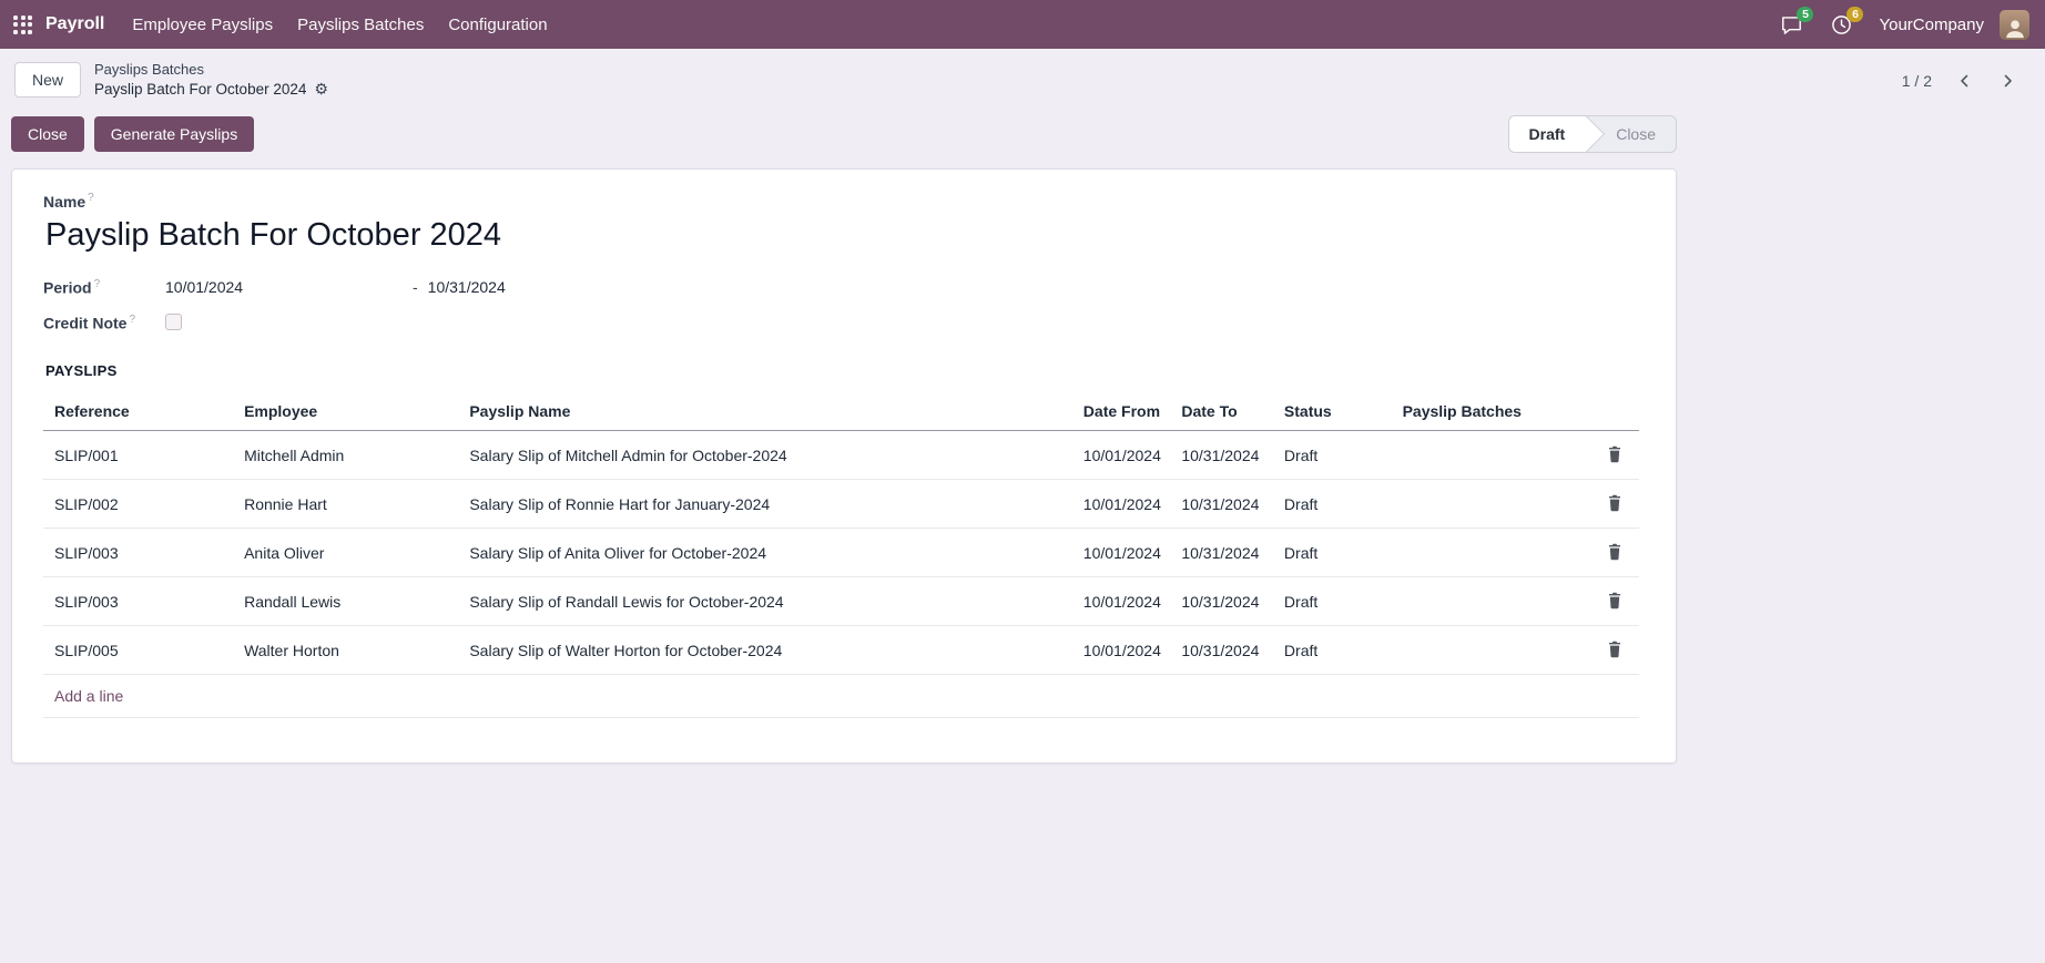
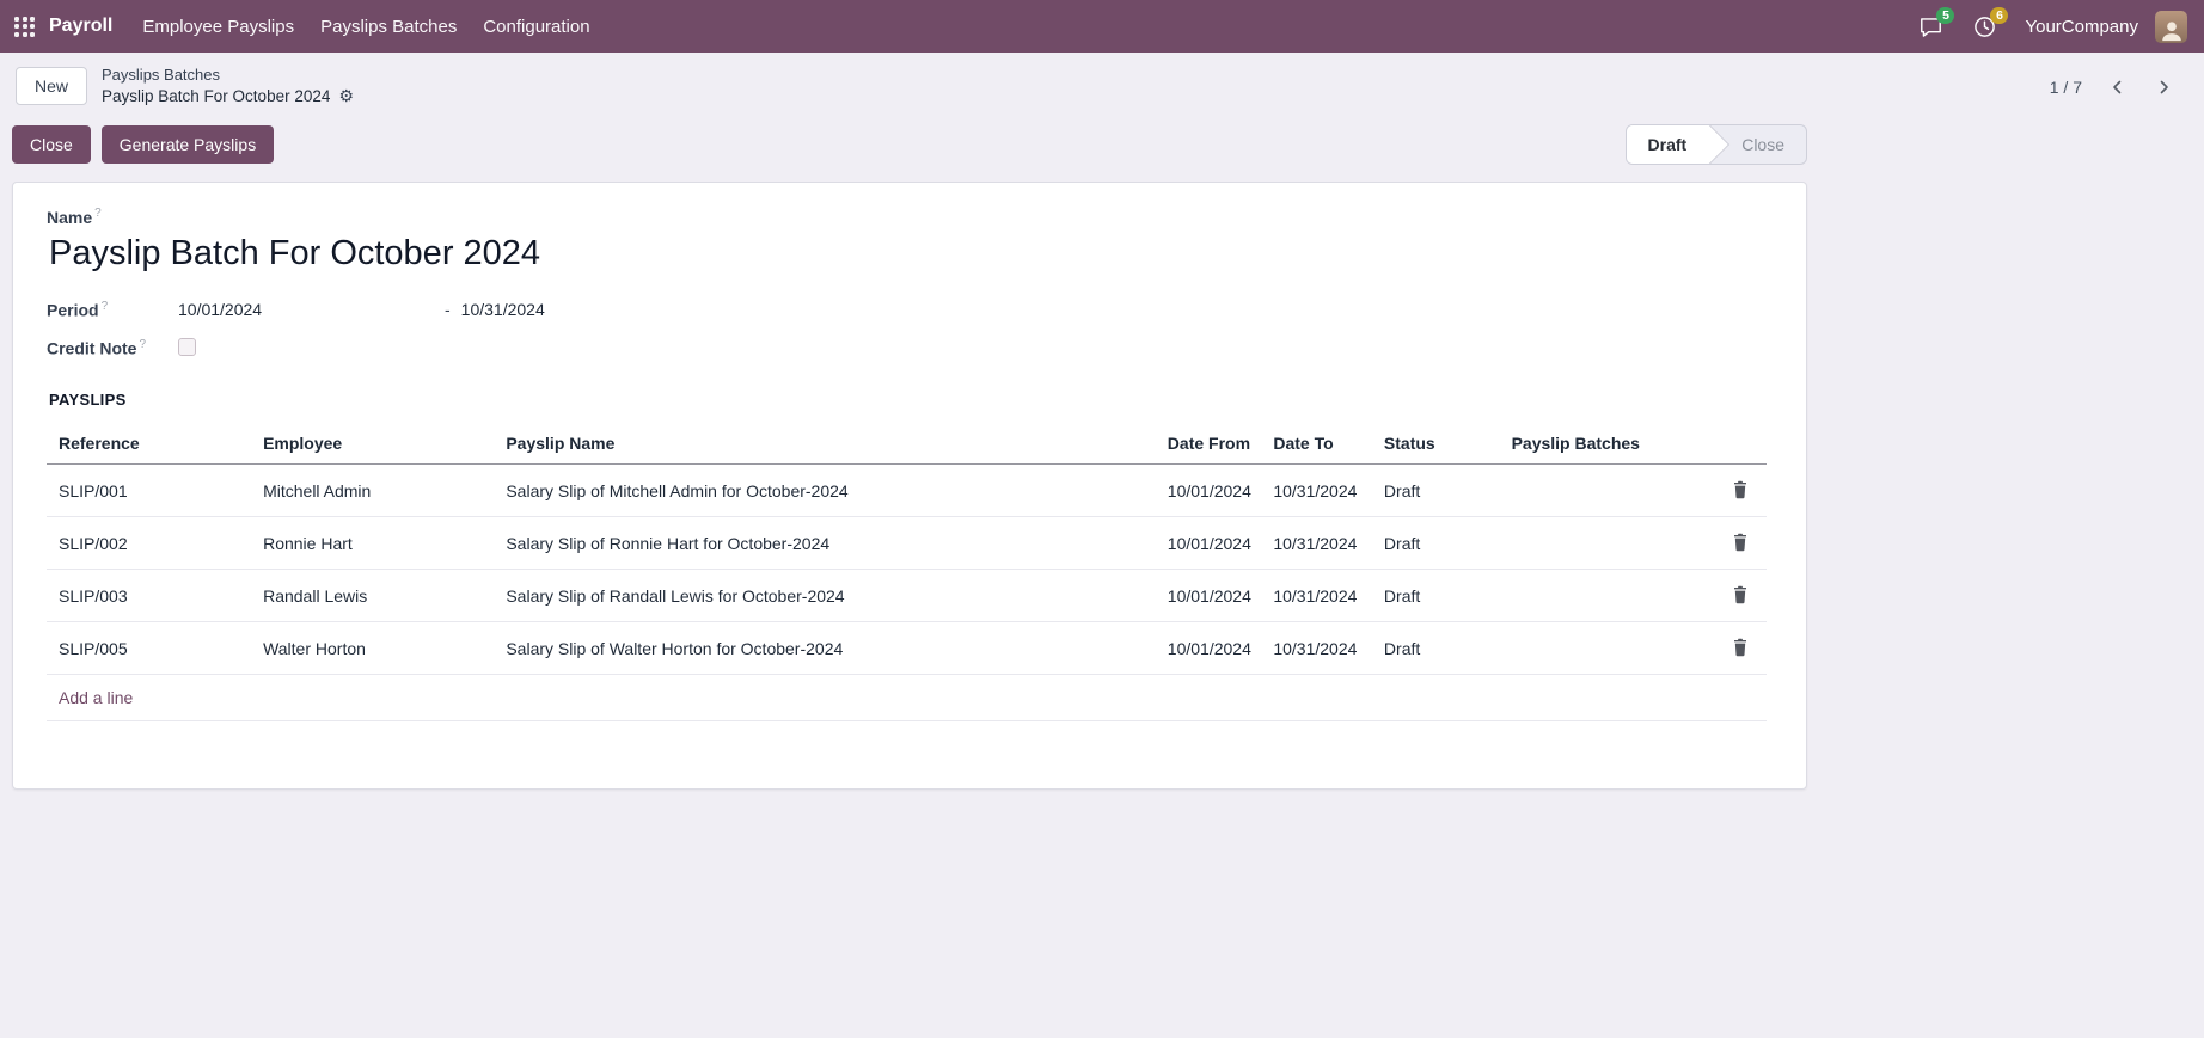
  Payroll
  Employee Payslips
  Payslips Batches
  Configuration
  5
  6
  YourCompany
  New
  Payslips Batches
  Payslip Batch For October 2024
  ⚙
- 1 / 2
+ 1 / 7
  Close
  Generate Payslips
  Draft
  Close
  Name ?
  Payslip Batch For October 2024
  Period ?
  10/01/2024
  -
  10/31/2024
  Credit Note ?
  PAYSLIPS
  Reference	Employee	Payslip Name	Date From	Date To	Status	Payslip Batches
  SLIP/001	Mitchell Admin	Salary Slip of Mitchell Admin for October-2024	10/01/2024	10/31/2024	Draft
- SLIP/002	Ronnie Hart	Salary Slip of Ronnie Hart for January-2024	10/01/2024	10/31/2024	Draft
+ SLIP/002	Ronnie Hart	Salary Slip of Ronnie Hart for October-2024	10/01/2024	10/31/2024	Draft
- SLIP/003	Anita Oliver	Salary Slip of Anita Oliver for October-2024	10/01/2024	10/31/2024	Draft
  SLIP/003	Randall Lewis	Salary Slip of Randall Lewis for October-2024	10/01/2024	10/31/2024	Draft
  SLIP/005	Walter Horton	Salary Slip of Walter Horton for October-2024	10/01/2024	10/31/2024	Draft
  Add a line
